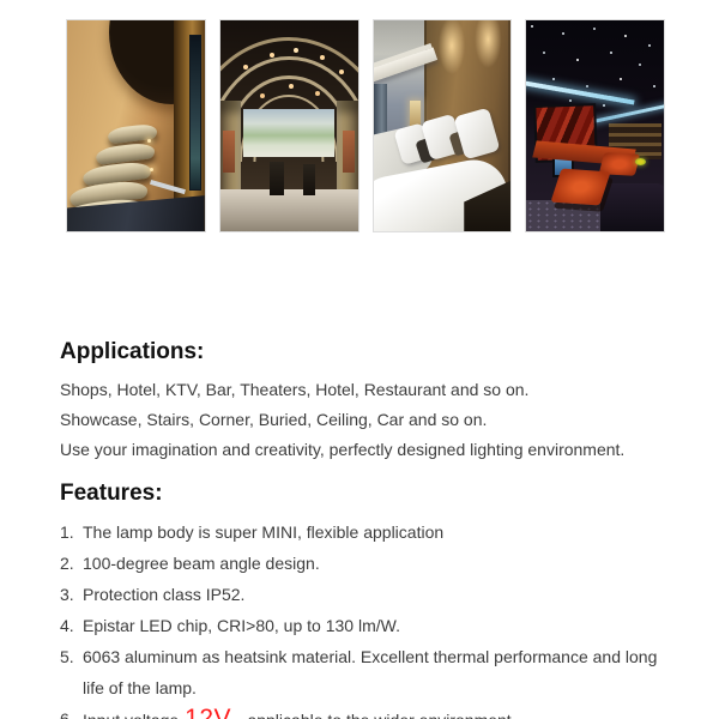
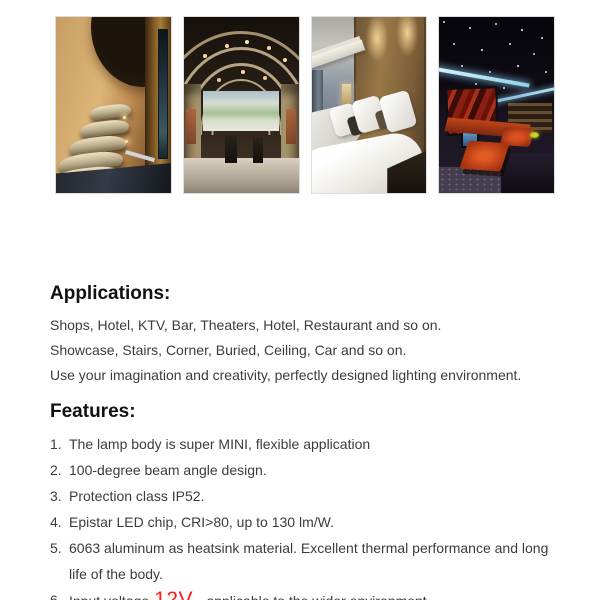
  Applications:
  Shops, Hotel, KTV, Bar, Theaters, Hotel, Restaurant and so on.
  Showcase, Stairs, Corner, Buried, Ceiling, Car and so on.
  Use your imagination and creativity, perfectly designed lighting environment.
  Features:
  1.
  The lamp body is super MINI, flexible application
  2.
  100-degree beam angle design.
  3.
  Protection class IP52.
  4.
  Epistar LED chip, CRI>80, up to 130 lm/W.
  5.
- 6063 aluminum as heatsink material. Excellent thermal performance and long life of the lamp.
+ 6063 aluminum as heatsink material. Excellent thermal performance and long life of the body.
